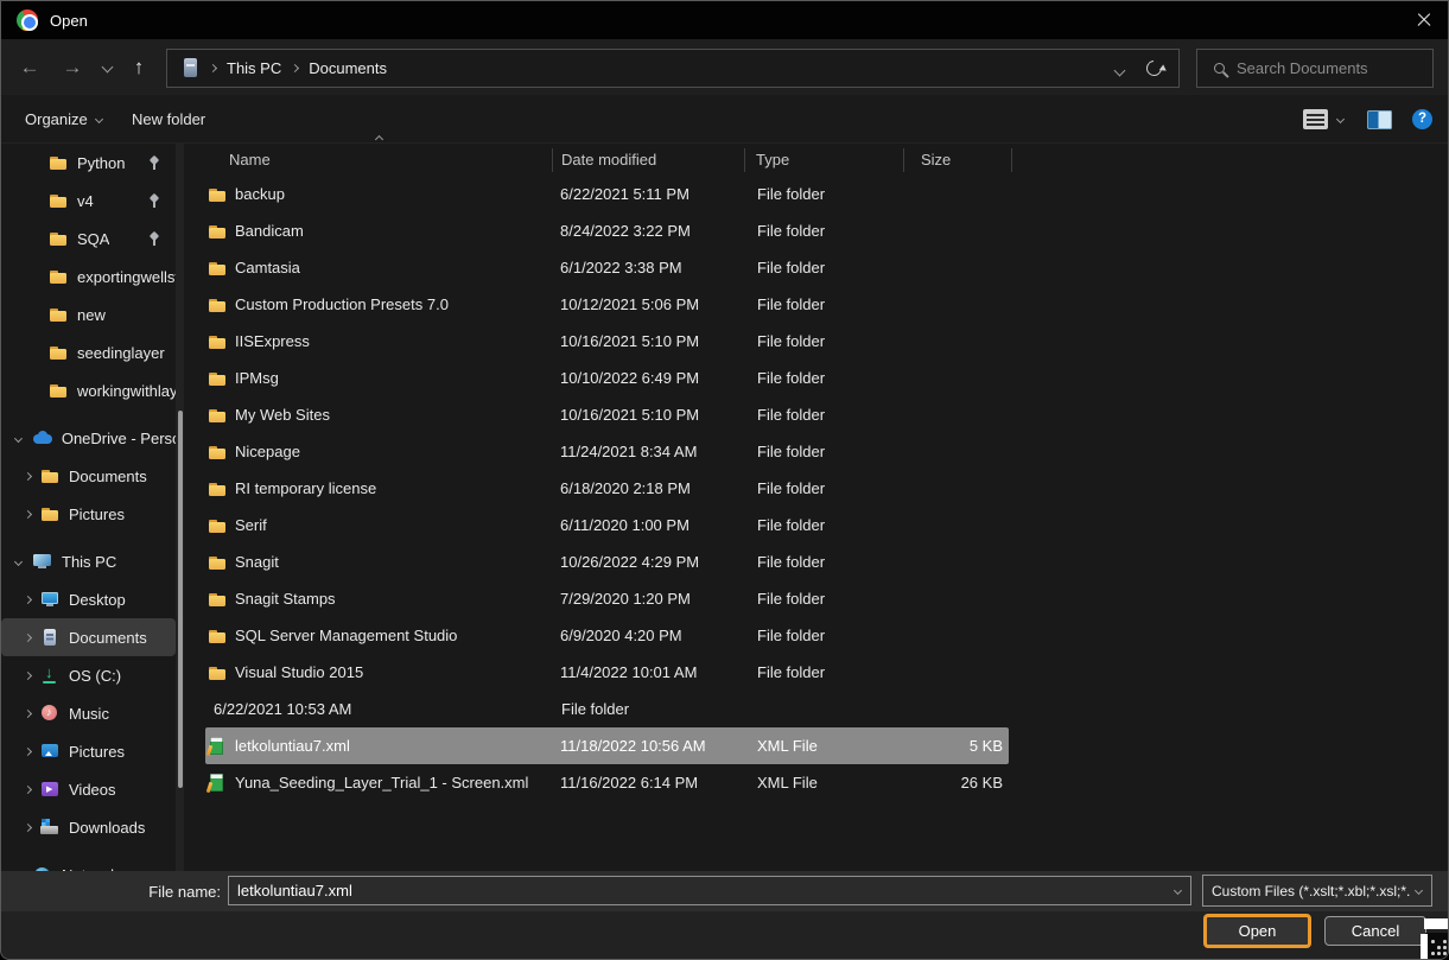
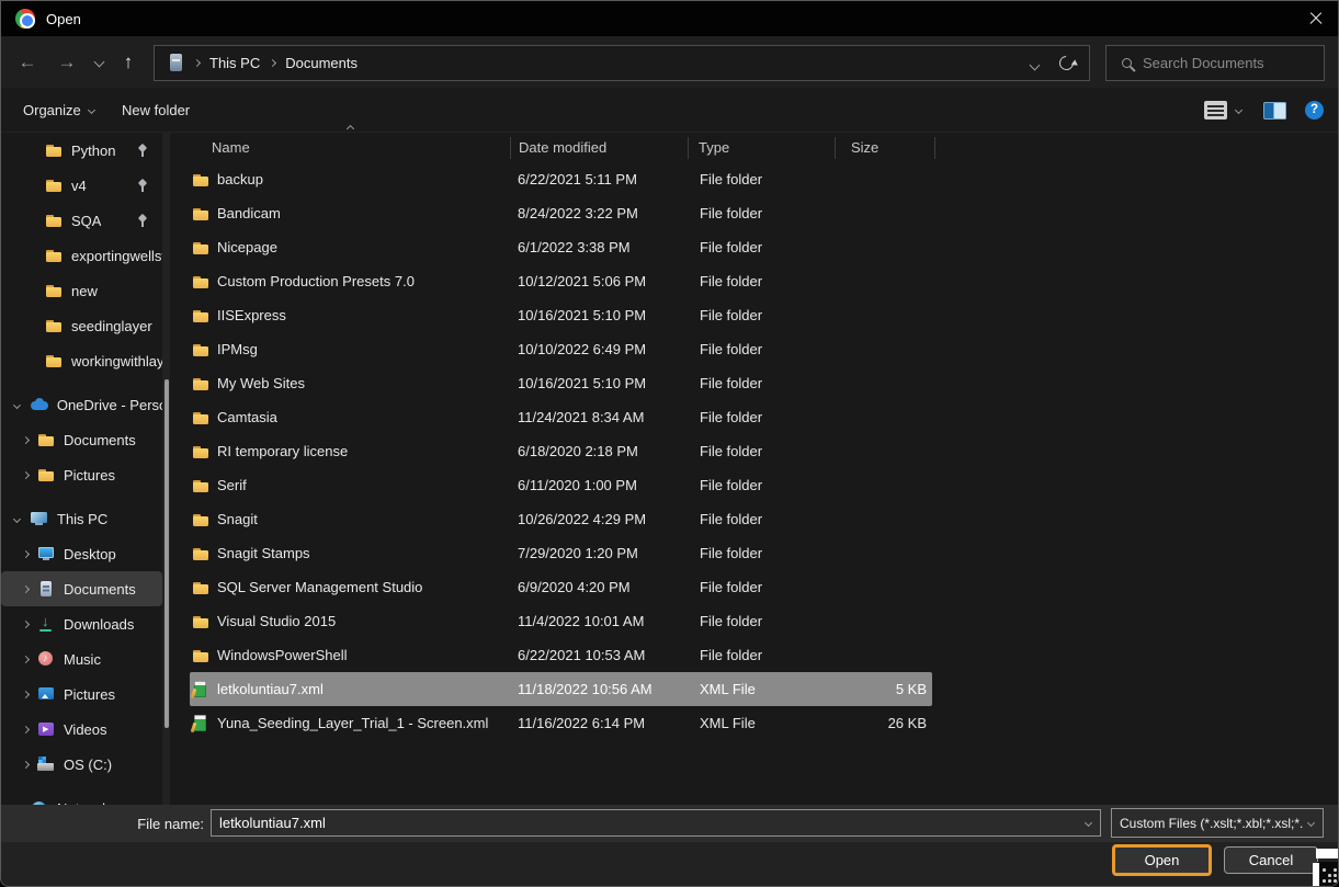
  Open
  ←
  →
  ↑
  This PC
  Documents
  Search Documents
  Organize
  New folder
  ?
  Python
  v4
  SQA
  exportingwells
  new
  seedinglayer
  workingwithlay
  OneDrive - Pers
  Documents
  Pictures
  This PC
  Desktop
  Documents
- OS (C:)
+ Downloads
  Music
  Pictures
  Videos
- Downloads
+ OS (C:)
  Name
  Date modified
  Type
  Size
  backup
  6/22/2021 5:11 PM
  File folder
  Bandicam
  8/24/2022 3:22 PM
  File folder
- Camtasia
+ Nicepage
  6/1/2022 3:38 PM
  File folder
  Custom Production Presets 7.0
  10/12/2021 5:06 PM
  File folder
  IISExpress
  10/16/2021 5:10 PM
  File folder
  IPMsg
  10/10/2022 6:49 PM
  File folder
  My Web Sites
  10/16/2021 5:10 PM
  File folder
- Nicepage
+ Camtasia
  11/24/2021 8:34 AM
  File folder
  RI temporary license
  6/18/2020 2:18 PM
  File folder
  Serif
  6/11/2020 1:00 PM
  File folder
  Snagit
  10/26/2022 4:29 PM
  File folder
  Snagit Stamps
  7/29/2020 1:20 PM
  File folder
  SQL Server Management Studio
  6/9/2020 4:20 PM
  File folder
  Visual Studio 2015
  11/4/2022 10:01 AM
  File folder
+ WindowsPowerShell
  6/22/2021 10:53 AM
  File folder
  letkoluntiau7.xml
  11/18/2022 10:56 AM
  XML File
  5 KB
  Yuna_Seeding_Layer_Trial_1 - Screen.xml
  11/16/2022 6:14 PM
  XML File
  26 KB
  File name:
  letkoluntiau7.xml
  Custom Files (*.xslt;*.xbl;*.xsl;*.
  Open
  Cancel
